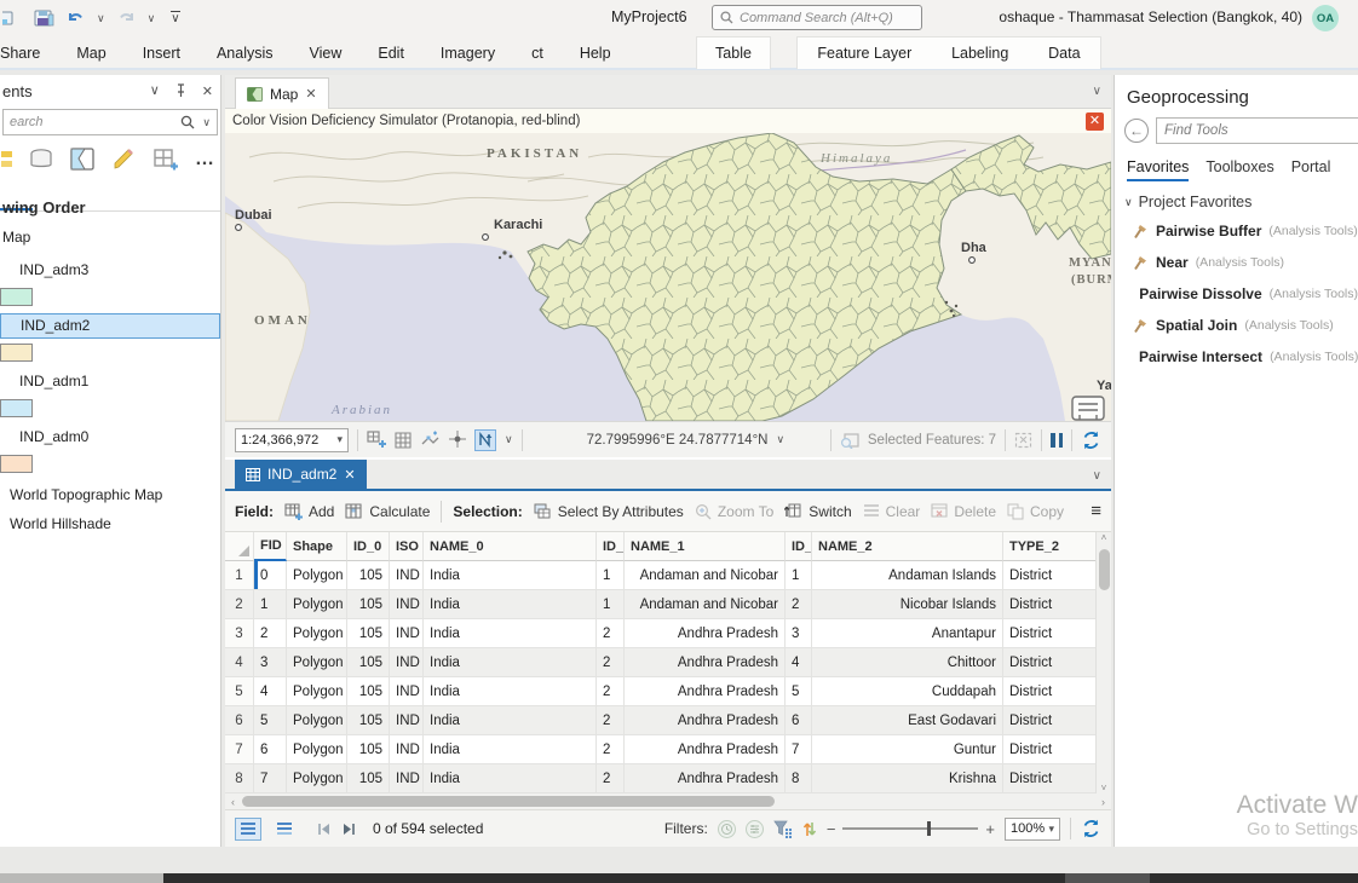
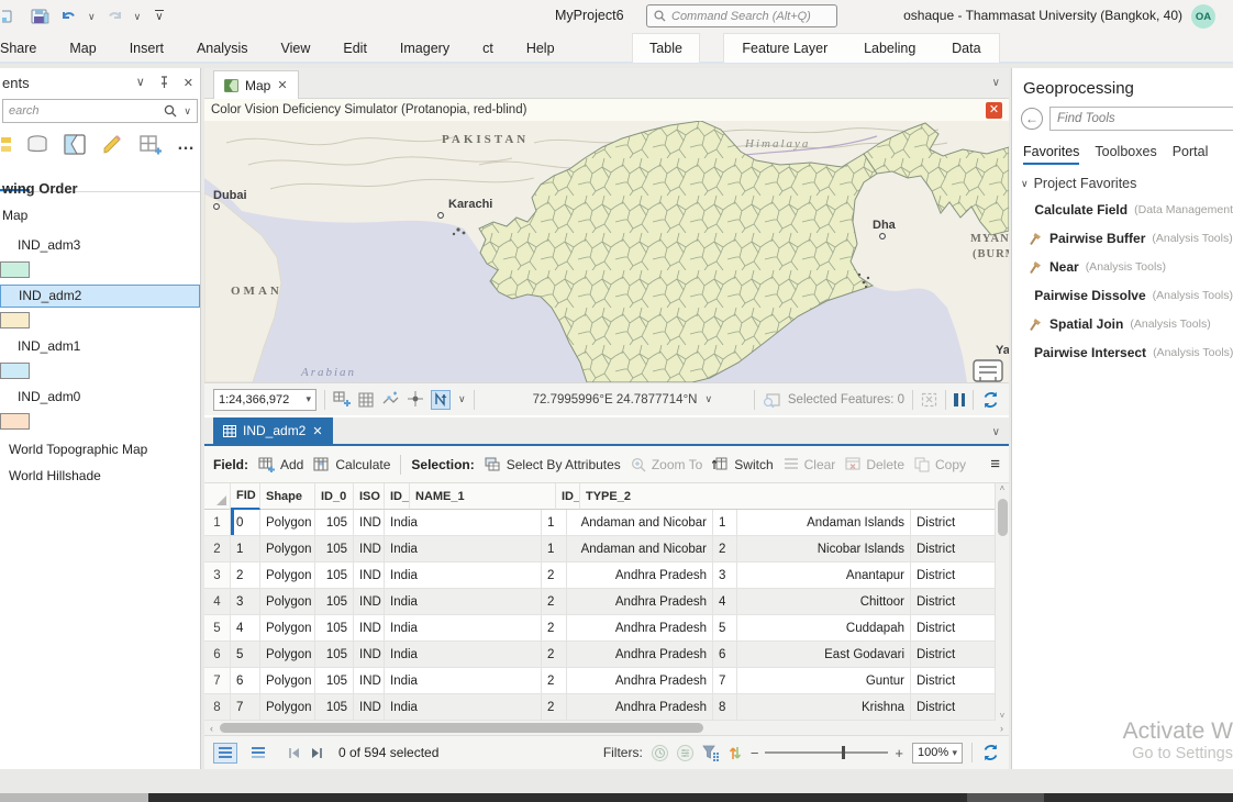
  ∨
  ∨
  ∨
  MyProject6
  Command Search (Alt+Q)
- oshaque - Thammasat Selection (Bangkok, 40)
+ oshaque - Thammasat University (Bangkok, 40)
  OA
  Share
  Map
  Insert
  Analysis
  View
  Edit
  Imagery
  ct
  Help
  Table
  Feature Layer
  Labeling
  Data
  ents
  ∨
  ✕
  earch
  ∨
  …
  wing Order
  Map
  IND_adm3
  IND_adm2
  IND_adm1
  IND_adm0
  World Topographic Map
  World Hillshade
  Map
  ✕
  ∨
  Color Vision Deficiency Simulator (Protanopia, red-blind)
  ✕
  PAKISTAN
  OMAN
  Arabian
  Himalaya
  Dubai
  Karachi
  Dha
  Ya
  1:24,366,972
  ▾
  ∨
  72.7995996°E 24.7877714°N
  ∨
- Selected Features: 7
+ Selected Features: 0
  IND_adm2
  ✕
  ∨
  Field:
  Add
  Calculate
  Selection:
  Select By Attributes
  Zoom To
  Switch
  Clear
  Delete
  Copy
  ≡
  FID
  Shape
  ID_0
  ISO
- NAME_0
  ID_
  NAME_1
  ID_
- NAME_2
  TYPE_2
  1
  0
  Polygon
  105
  IND
  India
  1
  Andaman and Nicobar
  1
  Andaman Islands
  District
  2
  1
  Polygon
  105
  IND
  India
  1
  Andaman and Nicobar
  2
  Nicobar Islands
  District
  3
  2
  Polygon
  105
  IND
  India
  2
  Andhra Pradesh
  3
  Anantapur
  District
  4
  3
  Polygon
  105
  IND
  India
  2
  Andhra Pradesh
  4
  Chittoor
  District
  5
  4
  Polygon
  105
  IND
  India
  2
  Andhra Pradesh
  5
  Cuddapah
  District
  6
  5
  Polygon
  105
  IND
  India
  2
  Andhra Pradesh
  6
  East Godavari
  District
  7
  6
  Polygon
  105
  IND
  India
  2
  Andhra Pradesh
  7
  Guntur
  District
  8
  7
  Polygon
  105
  IND
  India
  2
  Andhra Pradesh
  8
  Krishna
  District
  ˄
  ˅
  ‹
  ›
  0 of 594 selected
  Filters:
  −
  +
  100%
  ▾
  Geoprocessing
  ←
  Find Tools
  Favorites
  Toolboxes
  Portal
  ∨
  Project Favorites
+ Calculate Field
+ (Data Management
  Pairwise Buffer
  (Analysis Tools)
  Near
  (Analysis Tools)
  Pairwise Dissolve
  (Analysis Tools)
  Spatial Join
  (Analysis Tools)
  Pairwise Intersect
  (Analysis Tools)
  Activate W
  Go to Settings
